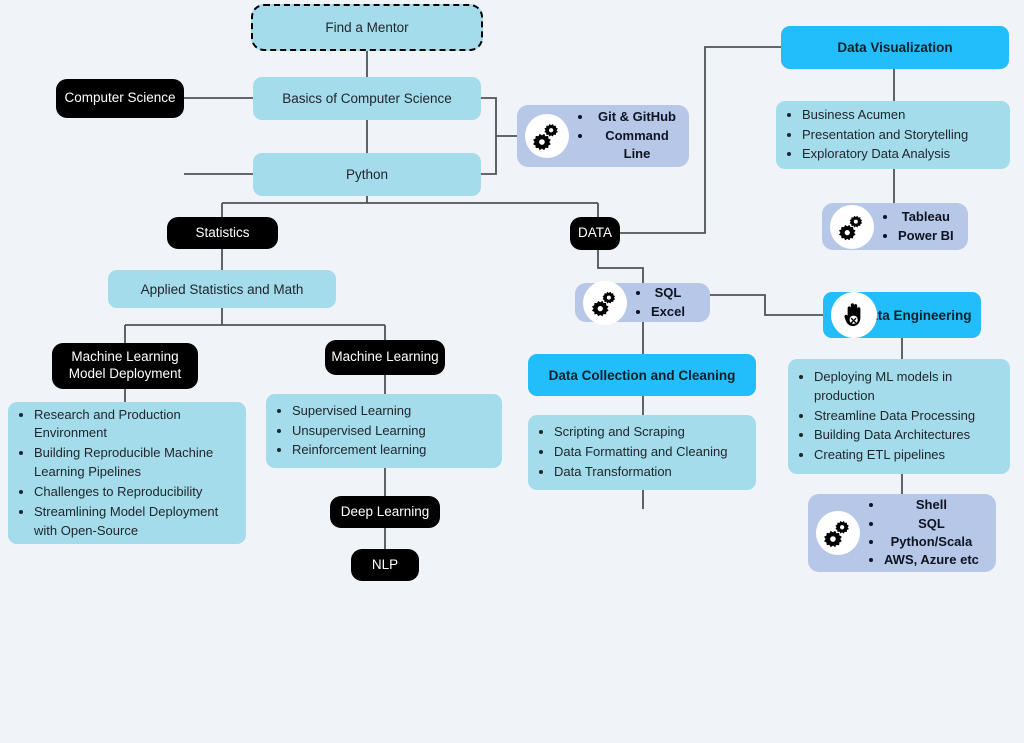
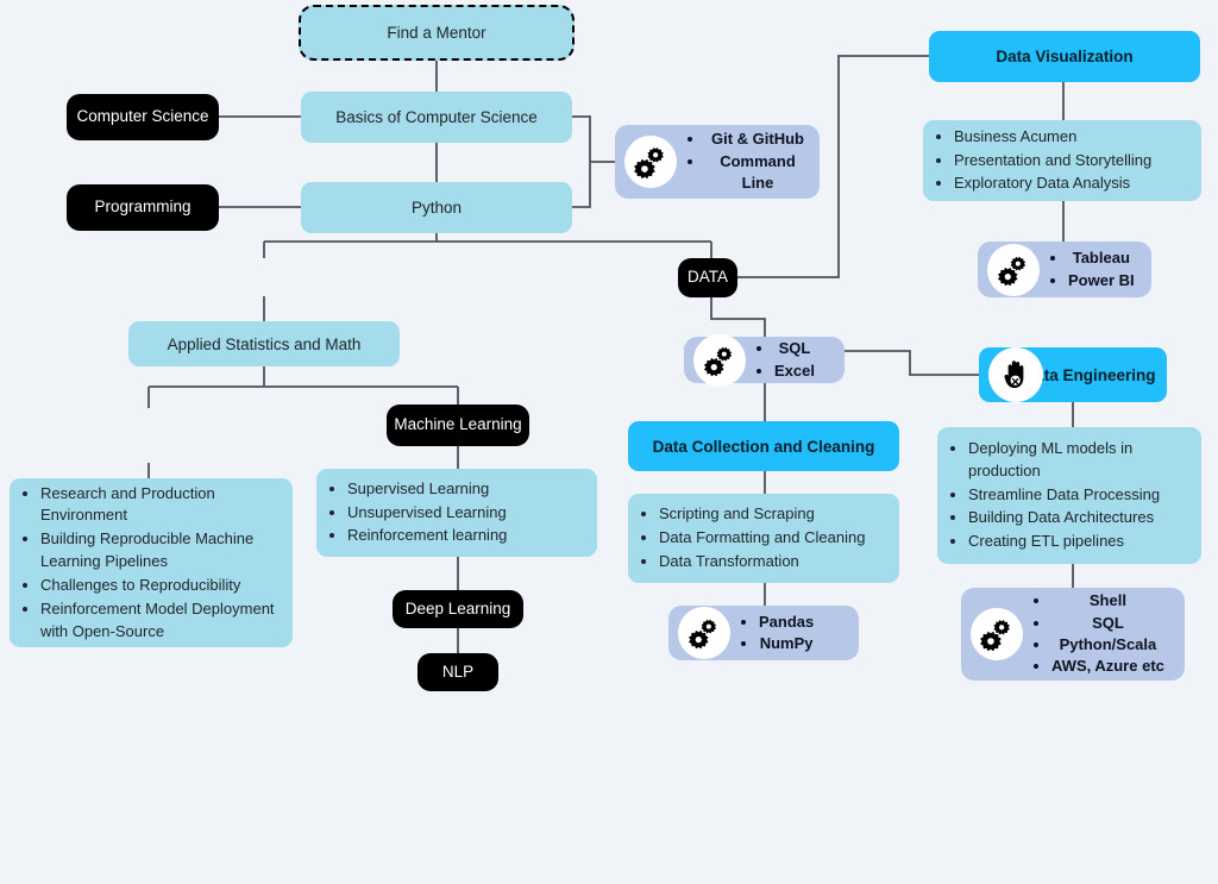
  Find a Mentor
  Computer Science
+ Programming
  Basics of Computer Science
  Python
  Git & GitHub
  Command Line
- Statistics
  Applied Statistics and Math
- Machine Learning Model Deployment
  Research and Production Environment
  Building Reproducible Machine Learning Pipelines
  Challenges to Reproducibility
- Streamlining Model Deployment with Open-Source
+ Reinforcement Model Deployment with Open-Source
  Machine Learning
  Supervised Learning
  Unsupervised Learning
  Reinforcement learning
  Deep Learning
  NLP
  DATA
  SQL
  Excel
  Data Collection and Cleaning
  Scripting and Scraping
  Data Formatting and Cleaning
  Data Transformation
+ Pandas
+ NumPy
  Data Visualization
  Business Acumen
  Presentation and Storytelling
  Exploratory Data Analysis
  Tableau
  Power BI
  ta Engineering
  Deploying ML models in production
  Streamline Data Processing
  Building Data Architectures
  Creating ETL pipelines
  Shell
  SQL
  Python/Scala
  AWS, Azure etc
